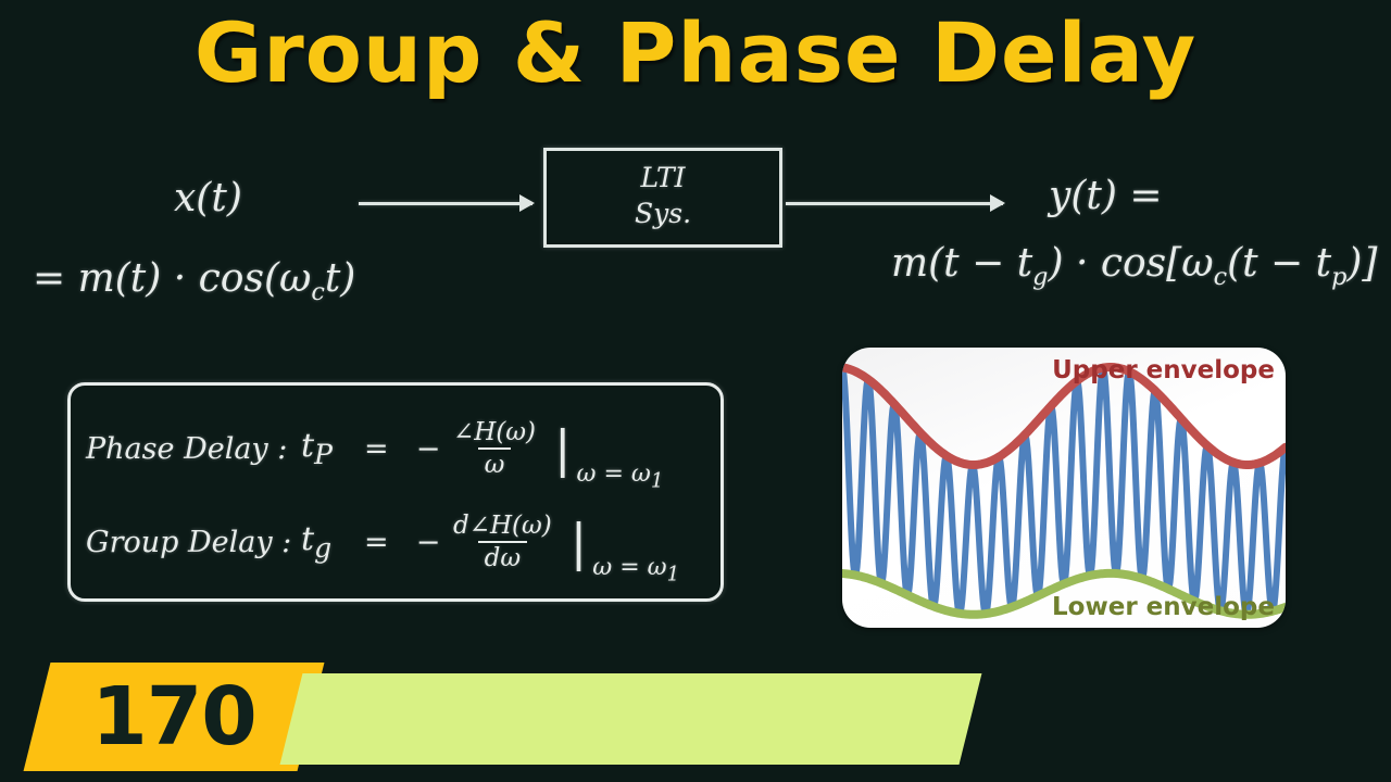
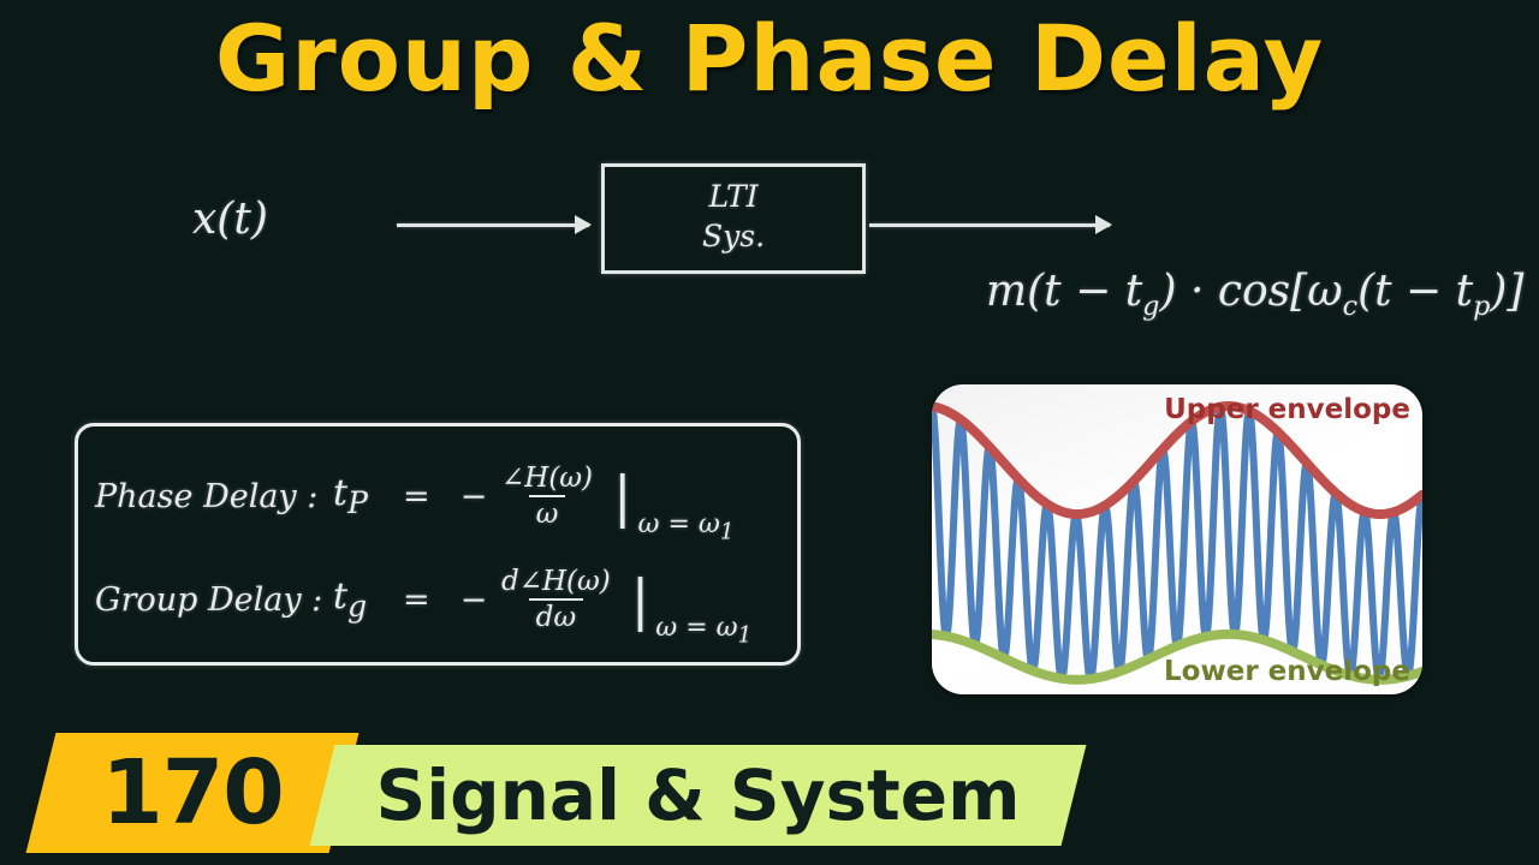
  Group & Phase Delay
  x(t)
- = m(t) · cos(ωct)
  LTI
  Sys.
- y(t) =
  m(t − tg) · cos[ωc(t − tp)]
  Phase Delay :
  tP
  =
  −
  ∠H(ω)
  ω
  |
  ω = ω1
  Group Delay :
  tg
  =
  −
  d∠H(ω)
  dω
  |
  ω = ω1
  Upper envelope
  Lower envelope
  170
+ Signal & System
